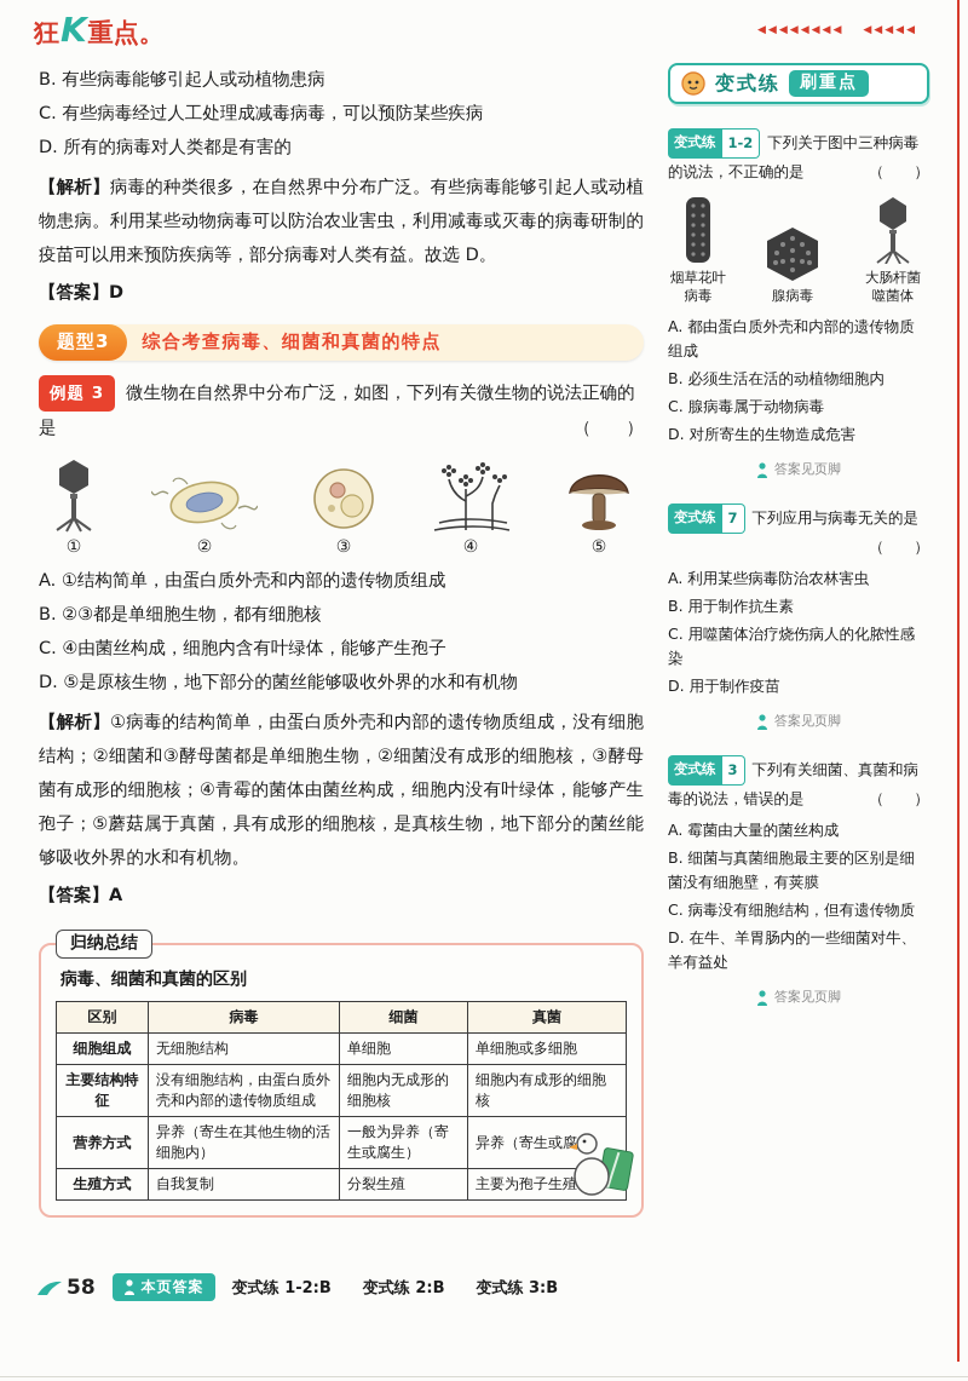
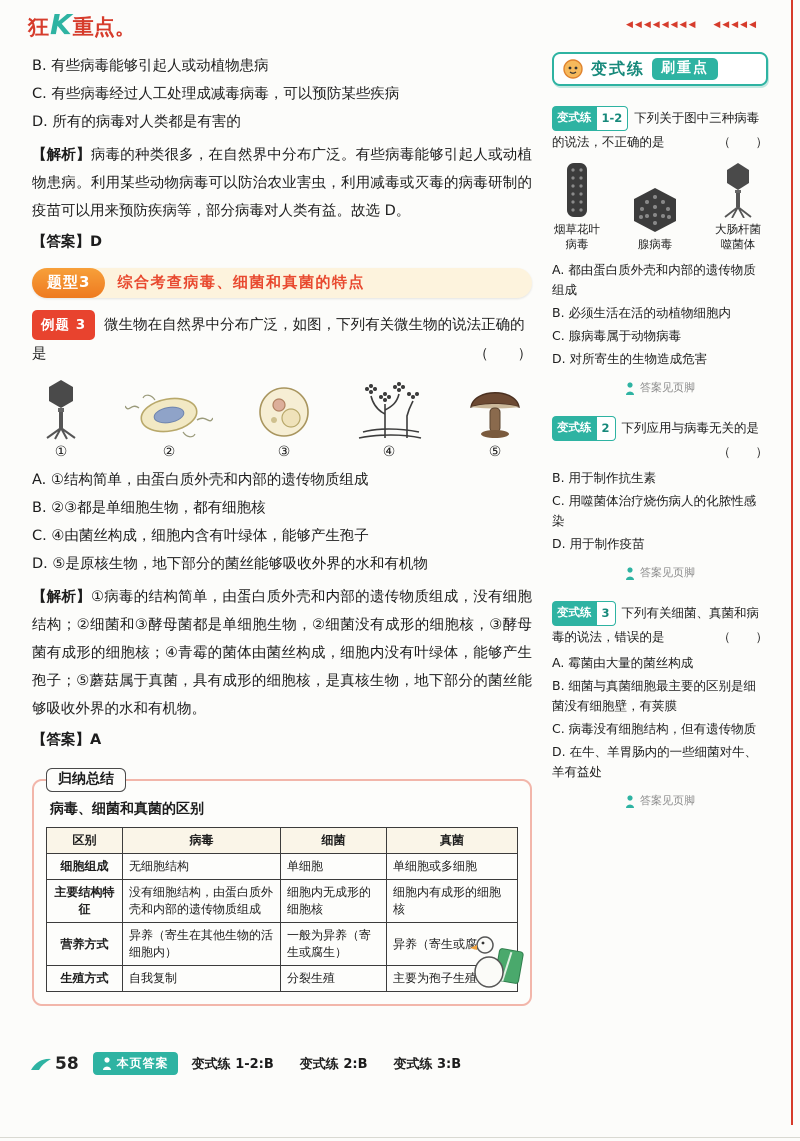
  狂K重点。
  ◀◀◀◀◀◀◀◀
  ◀◀◀◀◀
  B. 有些病毒能够引起人或动植物患病
  C. 有些病毒经过人工处理成减毒病毒，可以预防某些疾病
  D. 所有的病毒对人类都是有害的
  【解析】病毒的种类很多，在自然界中分布广泛。有些病毒能够引起人或动植物患病。利用某些动物病毒可以防治农业害虫，利用减毒或灭毒的病毒研制的疫苗可以用来预防疾病等，部分病毒对人类有益。故选 D。
  【答案】D
  题型3
  综合考查病毒、细菌和真菌的特点
  例题 3 微生物在自然界中分布广泛，如图，下列有关微生物的说法正确的是
  （ ）
  ①
  ②
  ③
  ④
  ⑤
  A. ①结构简单，由蛋白质外壳和内部的遗传物质组成
  B. ②③都是单细胞生物，都有细胞核
  C. ④由菌丝构成，细胞内含有叶绿体，能够产生孢子
  D. ⑤是原核生物，地下部分的菌丝能够吸收外界的水和有机物
  【解析】①病毒的结构简单，由蛋白质外壳和内部的遗传物质组成，没有细胞结构；②细菌和③酵母菌都是单细胞生物，②细菌没有成形的细胞核，③酵母菌有成形的细胞核；④青霉的菌体由菌丝构成，细胞内没有叶绿体，能够产生孢子；⑤蘑菇属于真菌，具有成形的细胞核，是真核生物，地下部分的菌丝能够吸收外界的水和有机物。
  【答案】A
  归纳总结
  病毒、细菌和真菌的区别
  区别	病毒	细菌	真菌
  细胞组成	无细胞结构	单细胞	单细胞或多细胞
  主要结构特征	没有细胞结构，由蛋白质外壳和内部的遗传物质组成	细胞内无成形的细胞核	细胞内有成形的细胞核
  营养方式	异养（寄生在其他生物的活细胞内）	一般为异养（寄生或腐生）	异养（寄生或腐）
  生殖方式	自我复制	分裂生殖	主要为孢子生殖
  变式练
  刷重点
  变式练
  1-2
  下列关于图中三种病毒的说法，不正确的是
  （ ）
  烟草花叶病毒
  腺病毒
  大肠杆菌噬菌体
  A. 都由蛋白质外壳和内部的遗传物质组成
  B. 必须生活在活的动植物细胞内
  C. 腺病毒属于动物病毒
  D. 对所寄生的生物造成危害
  答案见页脚
  变式练
- 7
+ 2
  下列应用与病毒无关的是
  （ ）
- A. 利用某些病毒防治农林害虫
  B. 用于制作抗生素
  C. 用噬菌体治疗烧伤病人的化脓性感染
  D. 用于制作疫苗
  答案见页脚
  变式练
  3
  下列有关细菌、真菌和病毒的说法，错误的是
  （ ）
  A. 霉菌由大量的菌丝构成
  B. 细菌与真菌细胞最主要的区别是细菌没有细胞壁，有荚膜
  C. 病毒没有细胞结构，但有遗传物质
  D. 在牛、羊胃肠内的一些细菌对牛、羊有益处
  答案见页脚
  58
  本页答案
  变式练 1-2:B
  变式练 2:B
  变式练 3:B
